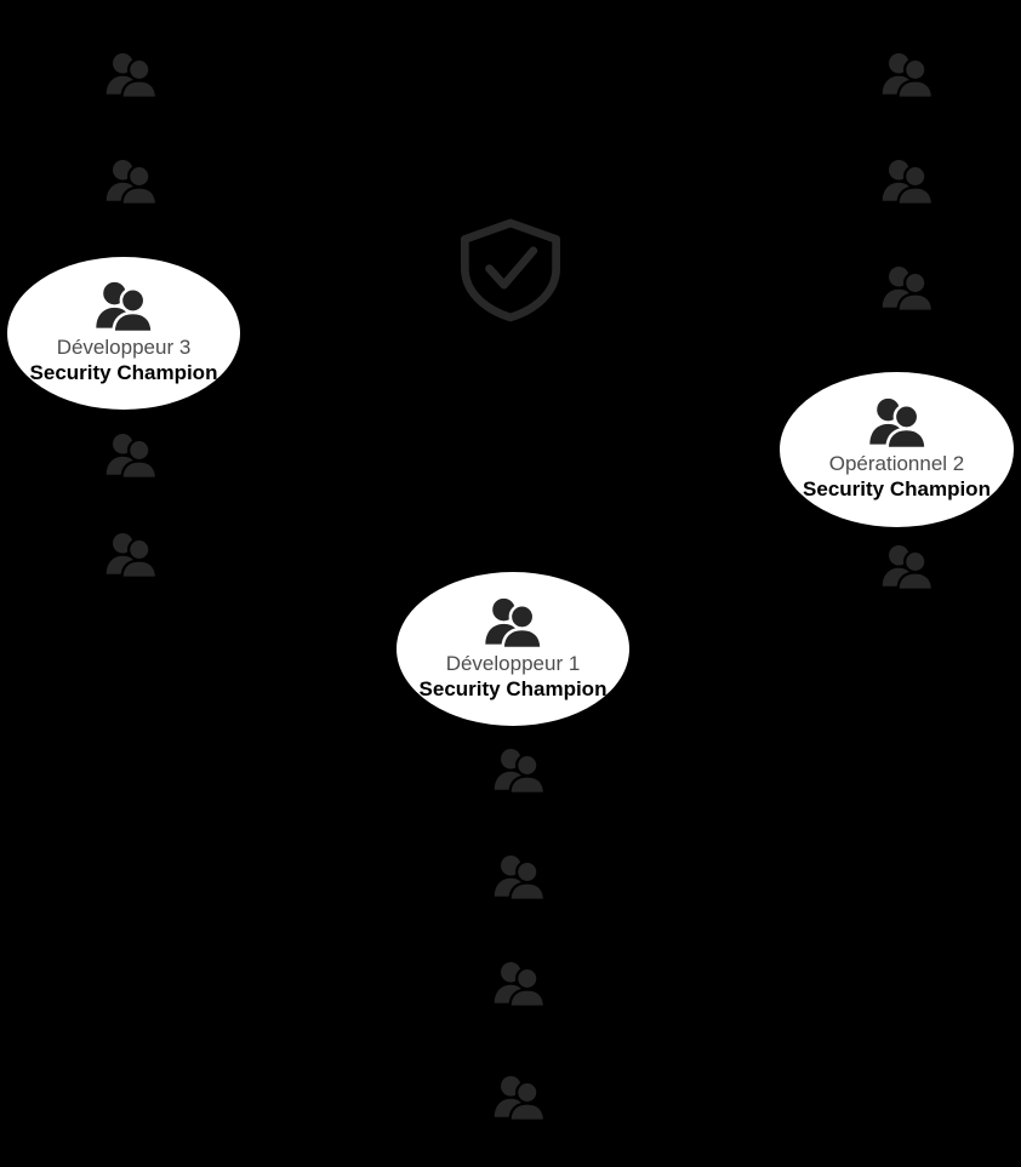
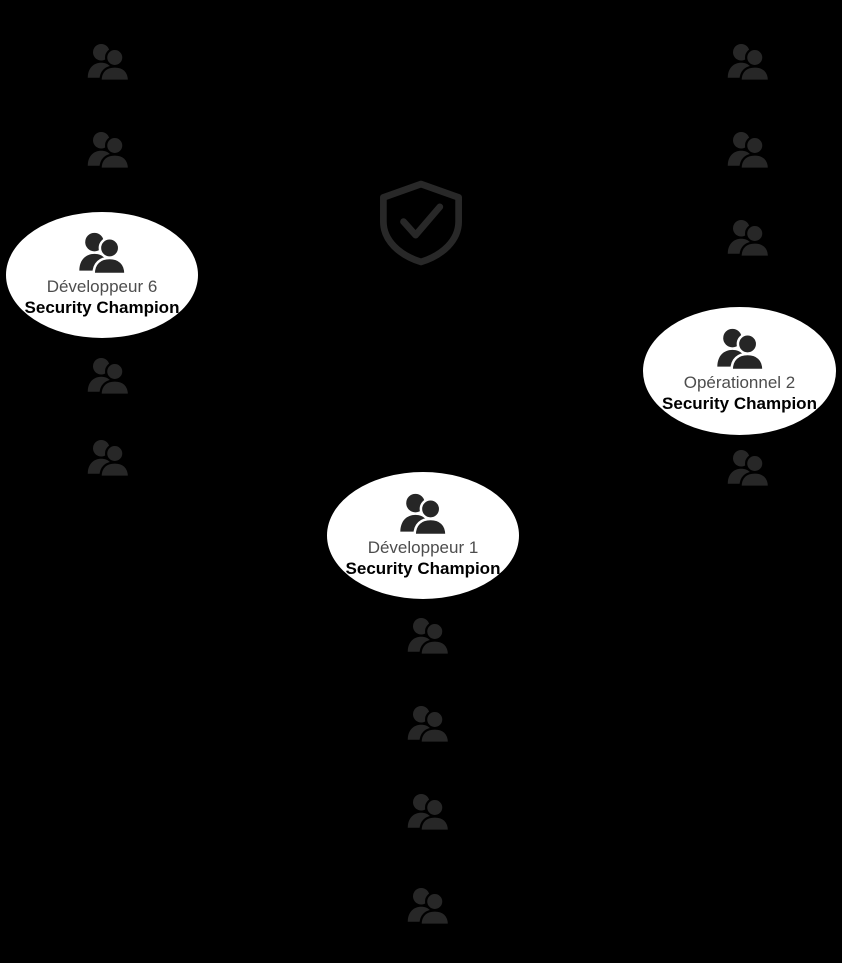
- Développeur 3
+ Développeur 6
  Security Champion
  Opérationnel 2
  Security Champion
  Développeur 1
  Security Champion
